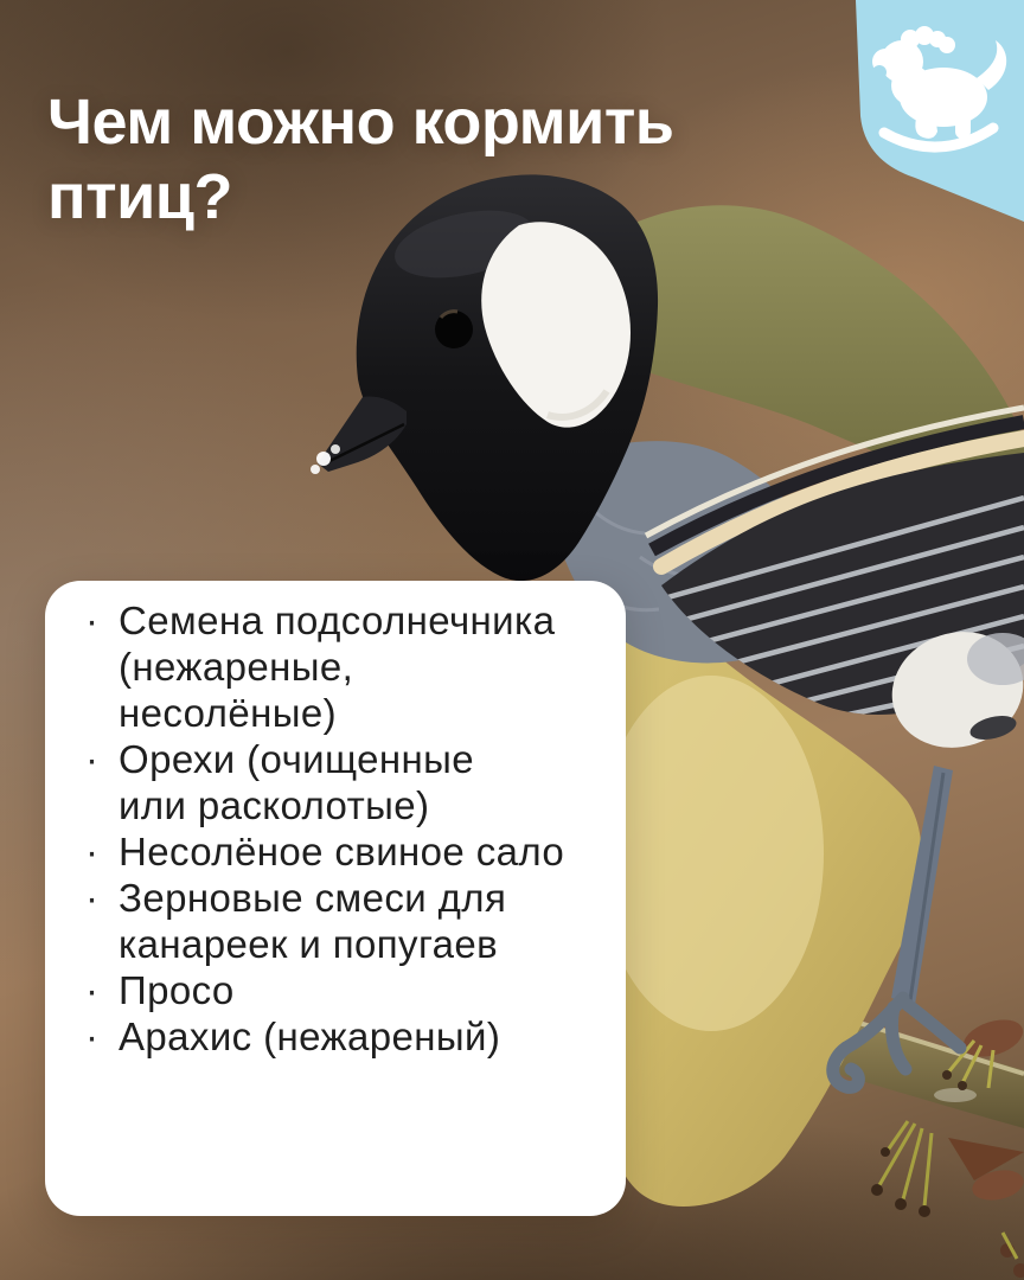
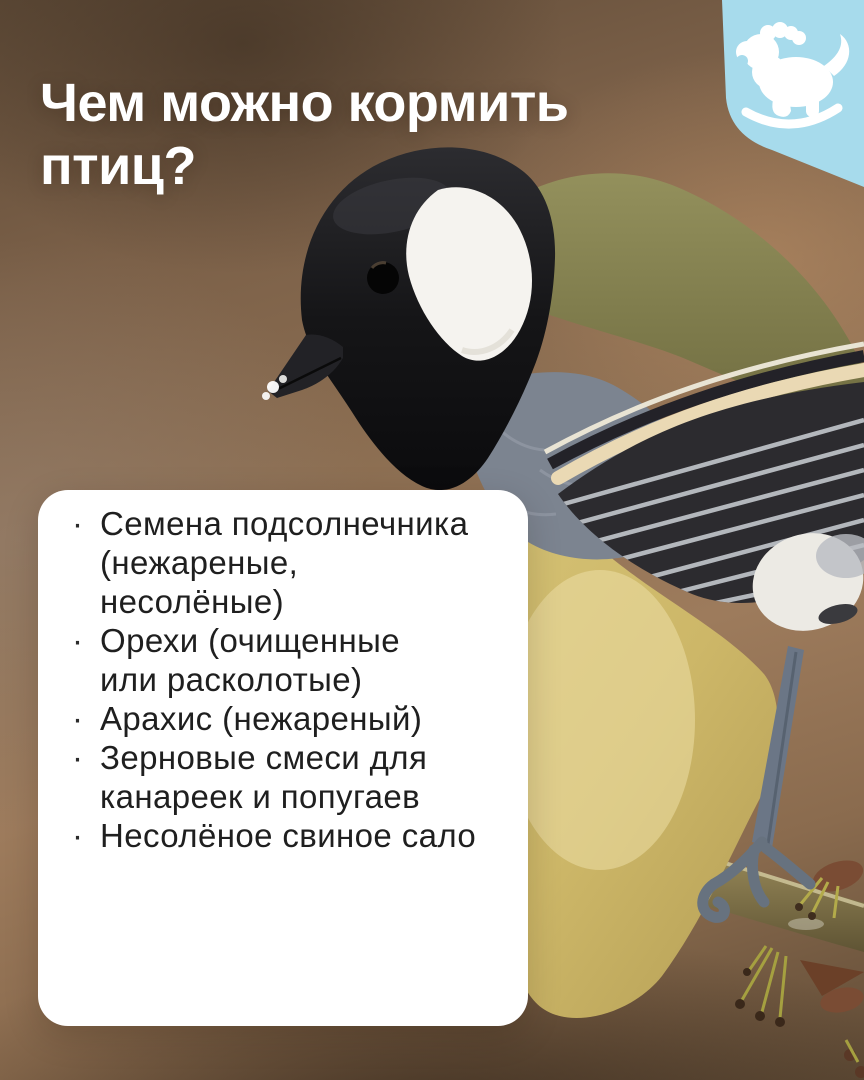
  Чем можно кормить
  птиц?
  Семена подсолнечника
  (нежареные,
  несолёные)
  Орехи (очищенные
  или расколотые)
- Несолёное свиное сало
+ Арахис (нежареный)
  Зерновые смеси для
  канареек и попугаев
- Просо
- Арахис (нежареный)
+ Несолёное свиное сало
